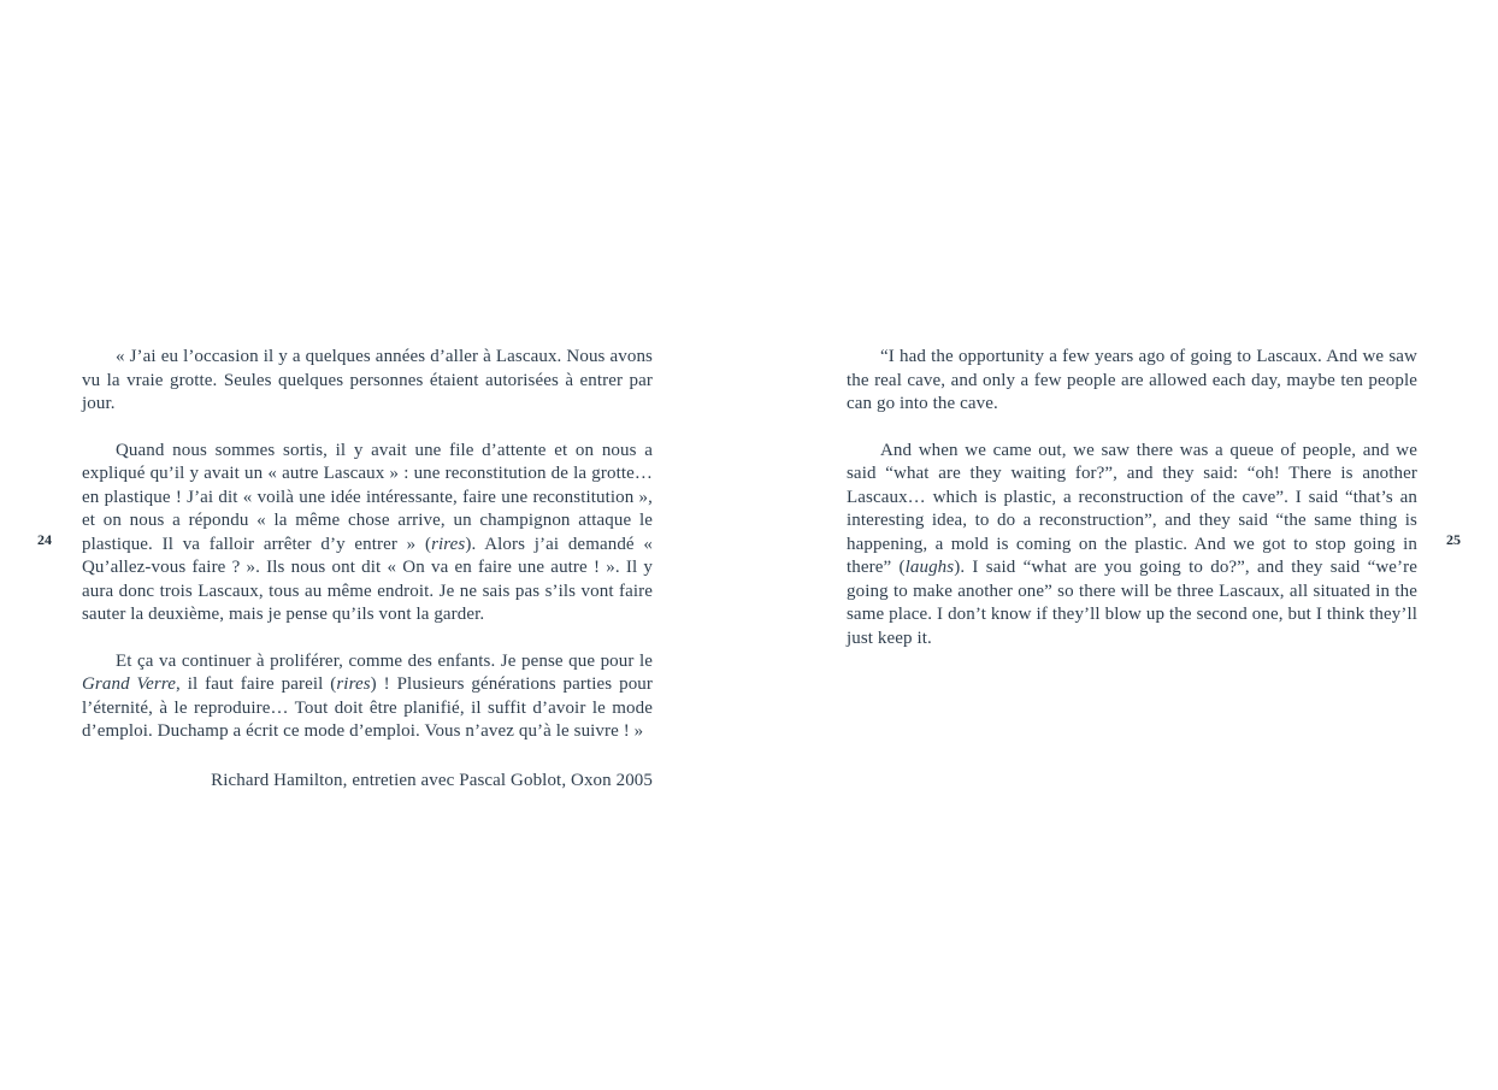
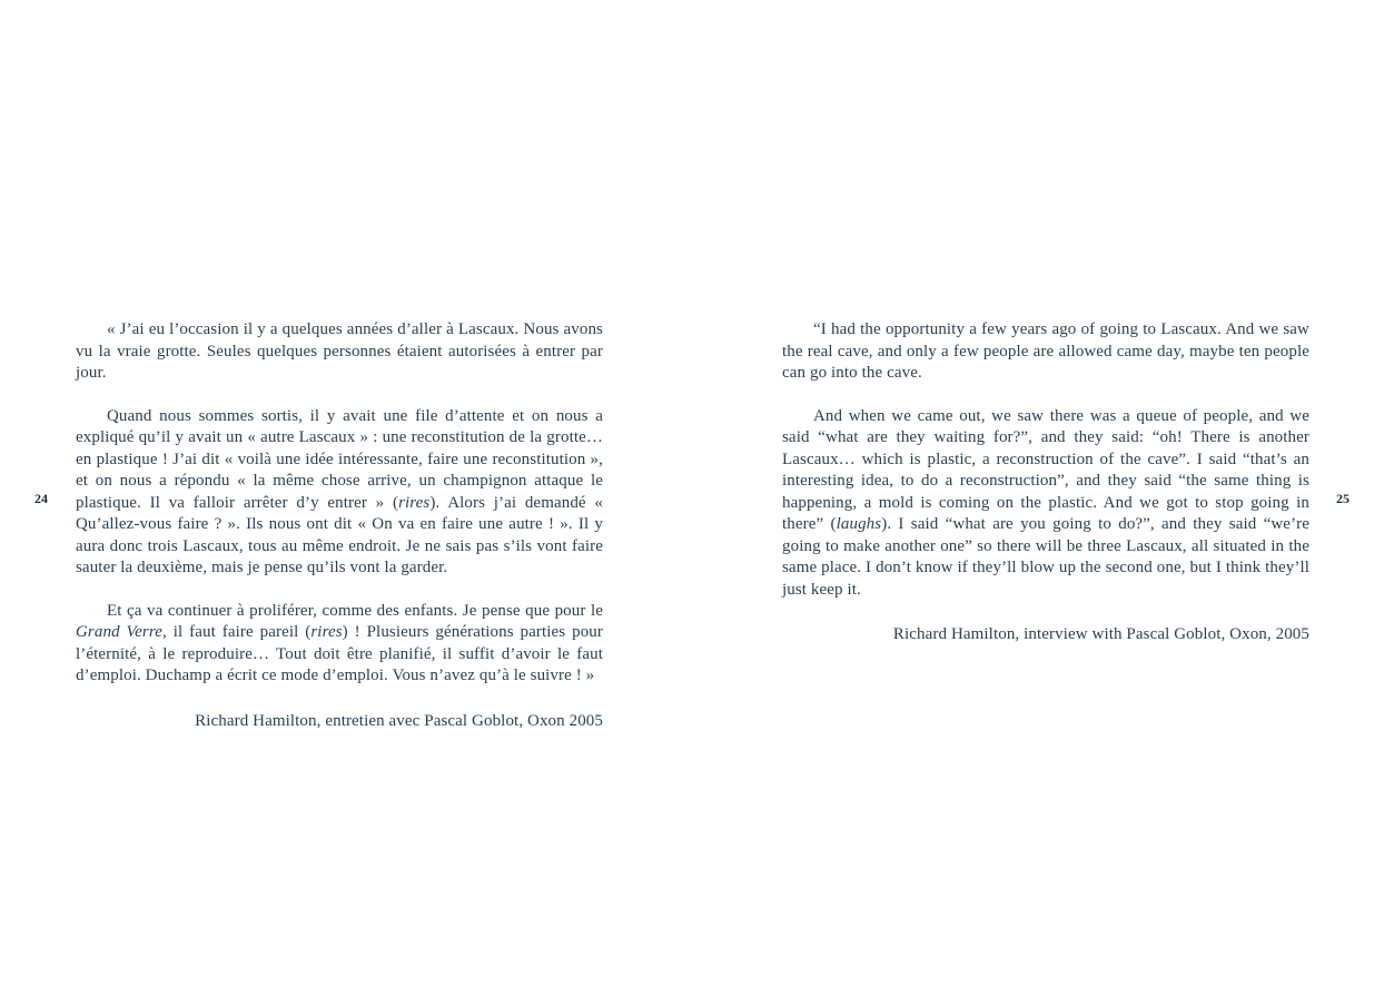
  24
  « J’ai eu l’occasion il y a quelques années d’aller à Lascaux. Nous avons vu la vraie grotte. Seules quelques personnes étaient autorisées à entrer par jour.
  Quand nous sommes sortis, il y avait une file d’attente et on nous a expliqué qu’il y avait un « autre Lascaux » : une reconstitution de la grotte… en plastique ! J’ai dit « voilà une idée intéressante, faire une reconstitution », et on nous a répondu « la même chose arrive, un champignon attaque le plastique. Il va falloir arrêter d’y entrer » (rires). Alors j’ai demandé « Qu’allez-vous faire ? ». Ils nous ont dit « On va en faire une autre ! ». Il y aura donc trois Lascaux, tous au même endroit. Je ne sais pas s’ils vont faire sauter la deuxième, mais je pense qu’ils vont la garder.
- Et ça va continuer à proliférer, comme des enfants. Je pense que pour le Grand Verre, il faut faire pareil (rires) ! Plusieurs générations parties pour l’éternité, à le reproduire… Tout doit être planifié, il suffit d’avoir le mode d’emploi. Duchamp a écrit ce mode d’emploi. Vous n’avez qu’à le suivre ! »
+ Et ça va continuer à proliférer, comme des enfants. Je pense que pour le Grand Verre, il faut faire pareil (rires) ! Plusieurs générations parties pour l’éternité, à le reproduire… Tout doit être planifié, il suffit d’avoir le faut d’emploi. Duchamp a écrit ce mode d’emploi. Vous n’avez qu’à le suivre ! »
  Richard Hamilton, entretien avec Pascal Goblot, Oxon 2005
  25
- “I had the opportunity a few years ago of going to Lascaux. And we saw the real cave, and only a few people are allowed each day, maybe ten people can go into the cave.
+ “I had the opportunity a few years ago of going to Lascaux. And we saw the real cave, and only a few people are allowed came day, maybe ten people can go into the cave.
  And when we came out, we saw there was a queue of people, and we said “what are they waiting for?”, and they said: “oh! There is another Lascaux… which is plastic, a reconstruction of the cave”. I said “that’s an interesting idea, to do a reconstruction”, and they said “the same thing is happening, a mold is coming on the plastic. And we got to stop going in there” (laughs). I said “what are you going to do?”, and they said “we’re going to make another one” so there will be three Lascaux, all situated in the same place. I don’t know if they’ll blow up the second one, but I think they’ll just keep it.
+ Richard Hamilton, interview with Pascal Goblot, Oxon, 2005
